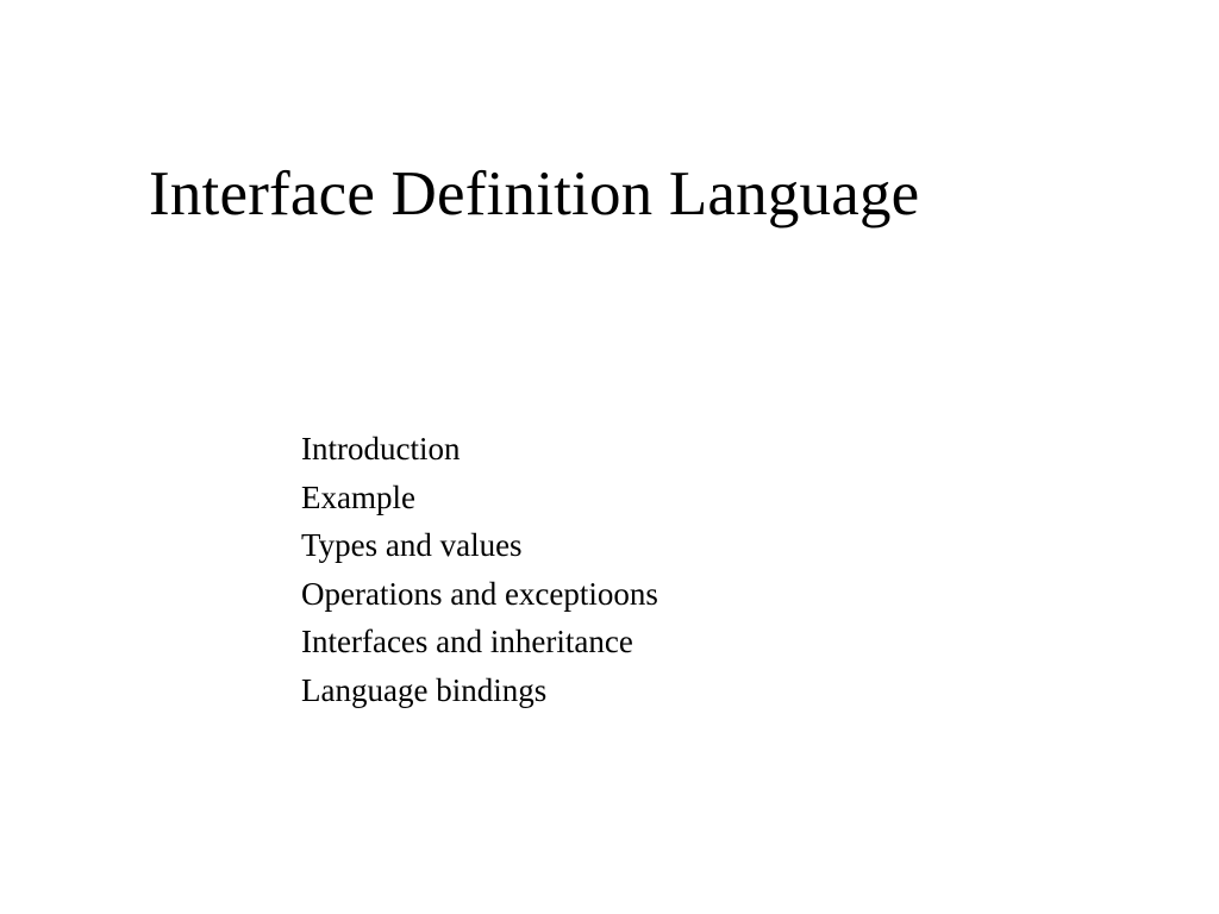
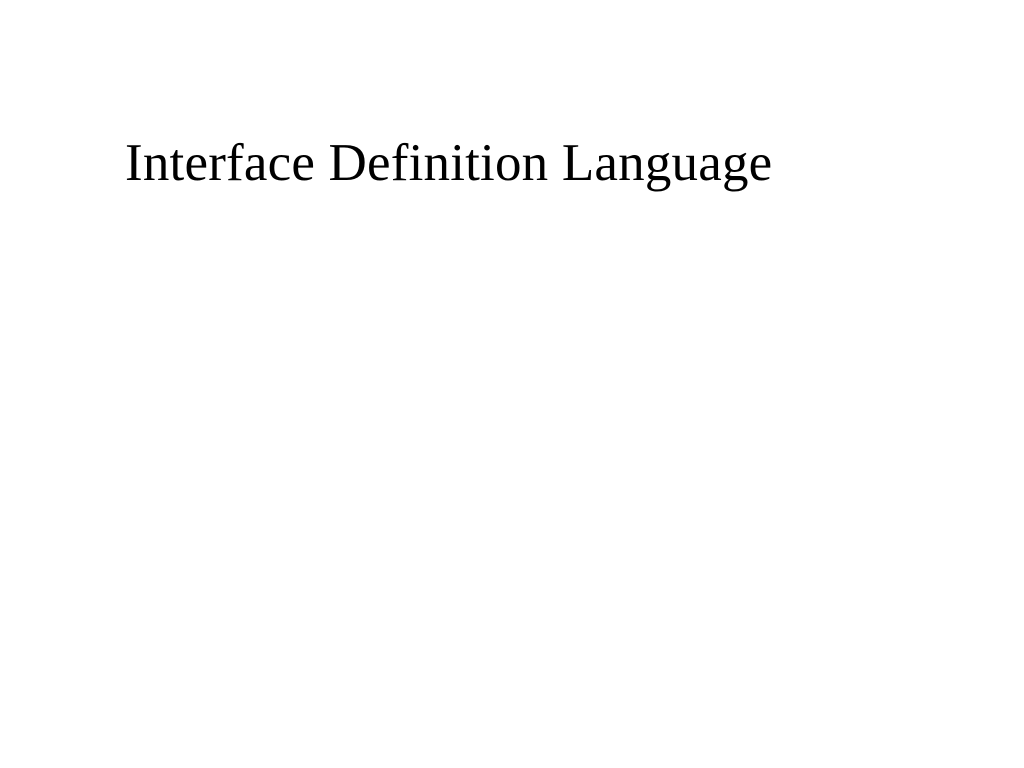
  Interface Definition Language
- Introduction
- Example
- Types and values
- Operations and exceptioons
- Interfaces and inheritance
- Language bindings
